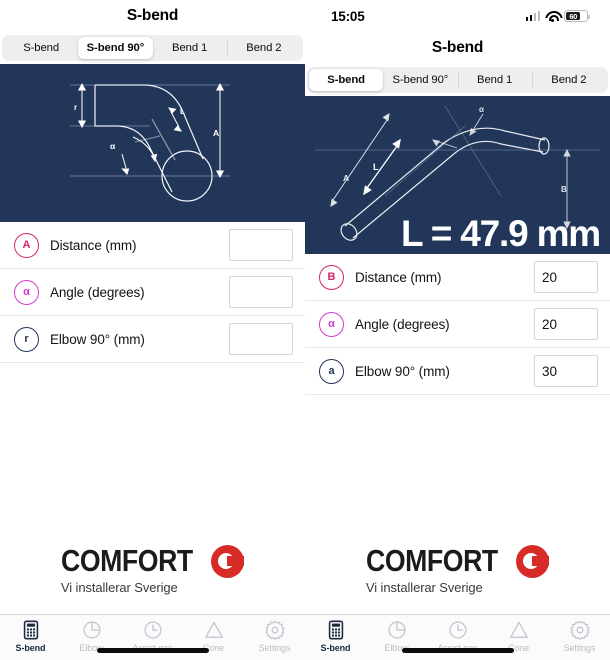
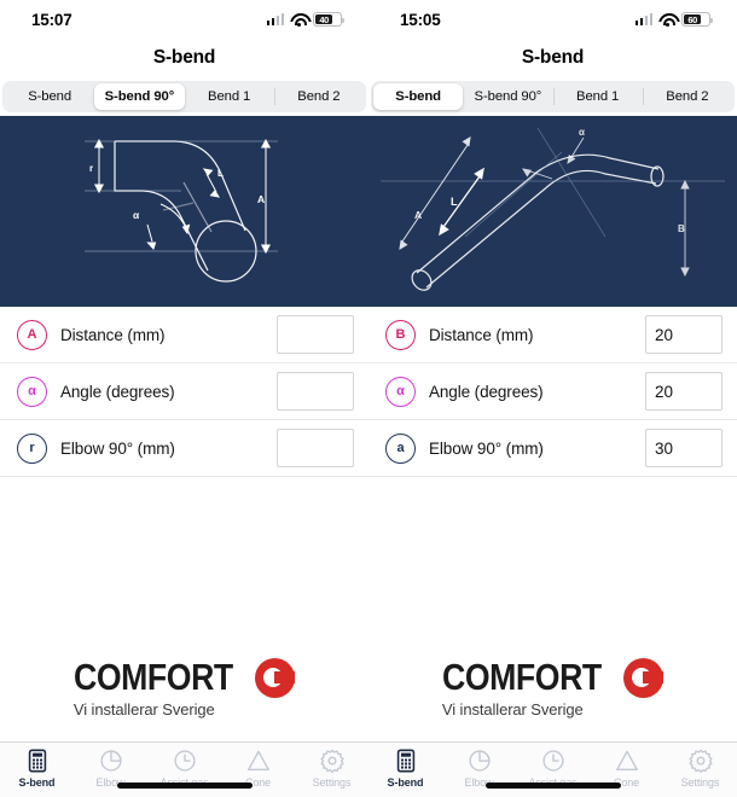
+ 15:07
+ 40
  S-bend
  S-bend
  S-bend 90°
  Bend 1
  Bend 2
  r
  A
  L
  α
  A
  Distance (mm)
  α
  Angle (degrees)
  r
  Elbow 90° (mm)
  COMFORT
  Vi installerar Sverige
  S-bend
  Elbo
  one
  Settings
  15:05
  60
  S-bend
  S-bend
  S-bend 90°
  Bend 1
  Bend 2
  A
  L
  α
  B
- L = 47.9 mm
  B
  Distance (mm)
  20
  α
  Angle (degrees)
  20
  a
  Elbow 90° (mm)
  30
  COMFORT
  Vi installerar Sverige
  S-bend
  Elbo
  one
  Settings
